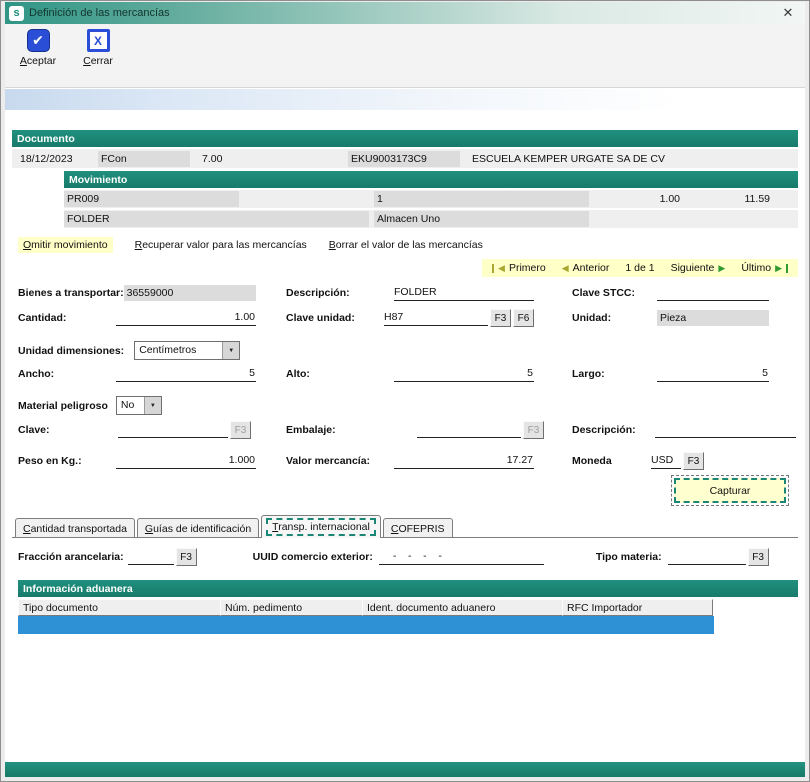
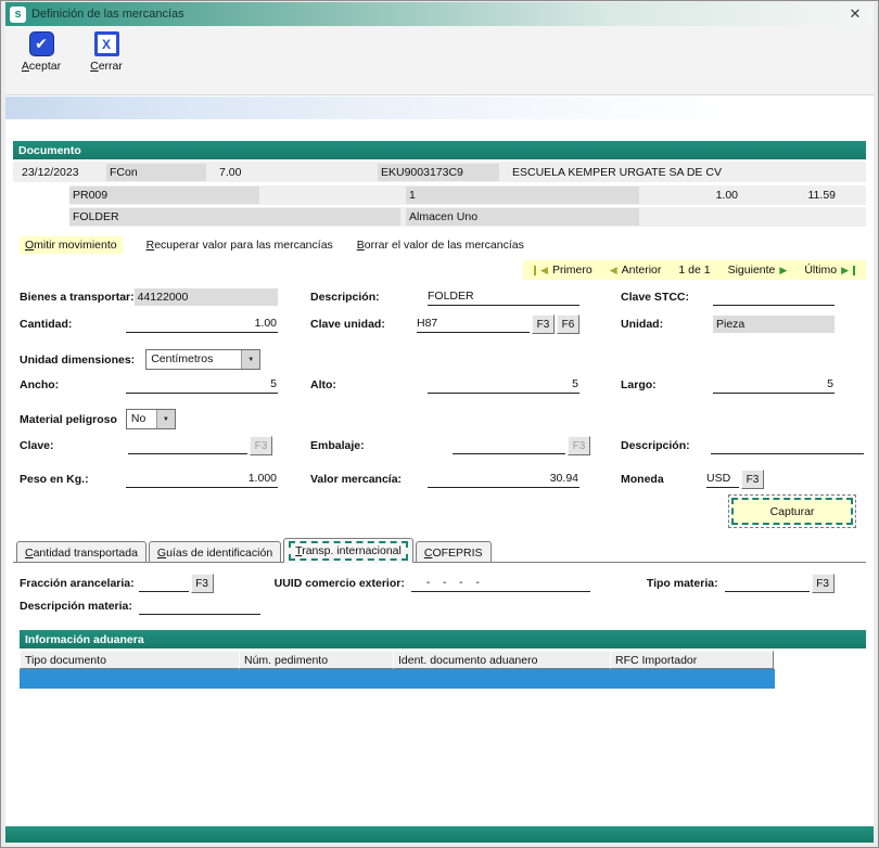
  s
  Definición de las mercancías
  ✕
  ✔
  Aceptar
  X
  Cerrar
  Documento
- 18/12/2023
+ 23/12/2023
  FCon
  7.00
  EKU9003173C9
  ESCUELA KEMPER URGATE SA DE CV
- Movimiento
  PR009
  1
  1.00
  11.59
  FOLDER
  Almacen Uno
  Omitir movimiento
  Recuperar valor para las mercancías
  Borrar el valor de las mercancías
  ◀
  Primero
  ◀
  Anterior
  1 de 1
  Siguiente
  ▶
  Último
  ▶
  Bienes a transportar:
- 36559000
+ 44122000
  Descripción:
  FOLDER
  Clave STCC:
  Cantidad:
  1.00
  Clave unidad:
  H87
  F3
  F6
  Unidad:
  Pieza
  Unidad dimensiones:
  Centímetros
  Ancho:
  5
  Alto:
  5
  Largo:
  5
  Material peligroso
  No
  Clave:
  F3
  Embalaje:
  F3
  Descripción:
  Peso en Kg.:
  1.000
  Valor mercancía:
- 17.27
+ 30.94
  Moneda
  USD
  F3
  Capturar
  Cantidad transportada
  Guías de identificación
  Transp. internacional
  COFEPRIS
  Fracción arancelaria:
  F3
  UUID comercio exterior:
  - - - -
  Tipo materia:
  F3
+ Descripción materia:
  Información aduanera
  Tipo documento
  Núm. pedimento
  Ident. documento aduanero
  RFC Importador
